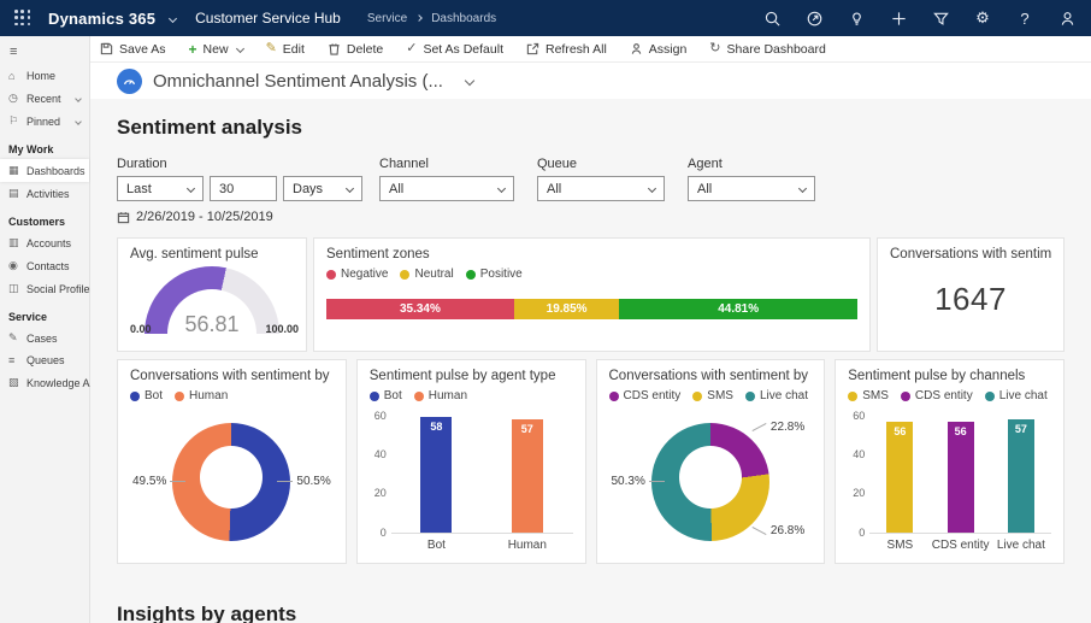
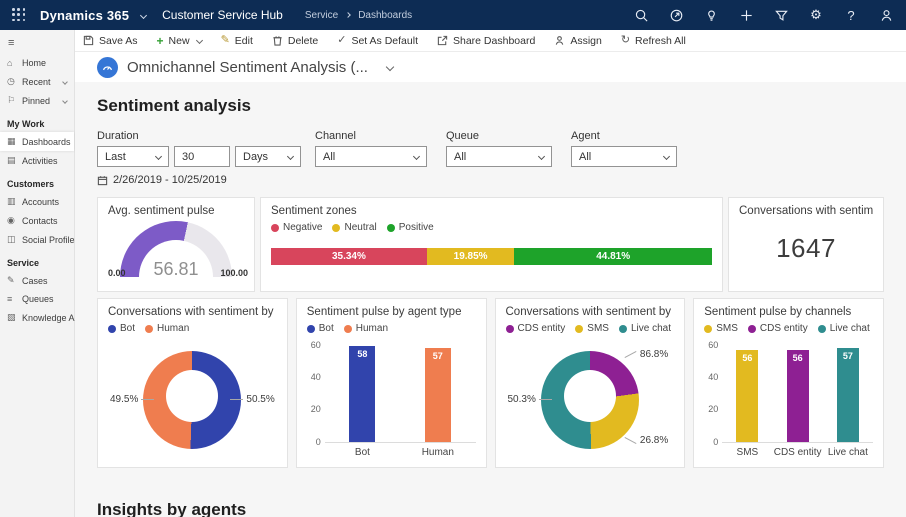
  Dynamics 365
  Customer Service Hub
  Service
  Dashboards
  ⚙
  ?
  ≡
  ⌂
  Home
  ◷
  Recent
  ⚐
  Pinned
  My Work
  ▦
  Dashboards
  ▤
  Activities
  Customers
  ▥
  Accounts
  ◉
  Contacts
  ◫
  Social Profile
  Service
  ✎
  Cases
  ≡
  Queues
  ▧
  Save As
  +
  New
  ✎
  Edit
  Delete
  ✓
  Set As Default
- Refresh All
+ Share Dashboard
  Assign
  ↻
- Share Dashboard
+ Refresh All
  Omnichannel Sentiment Analysis (...
  Sentiment analysis
  Duration
  Last
  30
  Days
  Channel
  All
  Queue
  All
  Agent
  All
  2/26/2019 - 10/25/2019
  Avg. sentiment pulse
  56.81
  0.00
  100.00
  Sentiment zones
  Negative
  Neutral
  Positive
  35.34%
  19.85%
  44.81%
  Conversations with sentim
  1647
  Conversations with sentiment by
  Bot
  Human
  49.5%
  50.5%
  Sentiment pulse by agent type
  Bot
  Human
  60
  40
  20
  0
  58
  57
  Bot
  Human
  Conversations with sentiment by
  CDS entity
  SMS
  Live chat
  50.3%
- 22.8%
+ 86.8%
  26.8%
  Sentiment pulse by channels
  SMS
  CDS entity
  Live chat
  60
  40
  20
  0
  56
  56
  57
  SMS
  CDS entity
  Live chat
  Insights by agents
